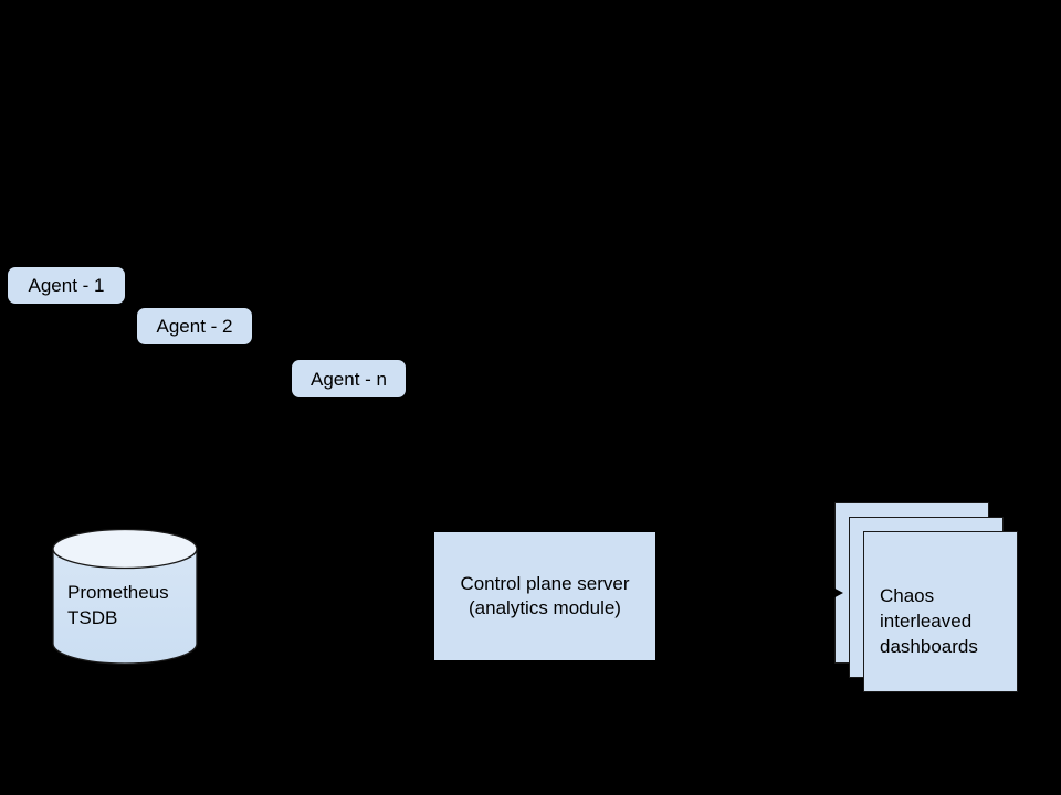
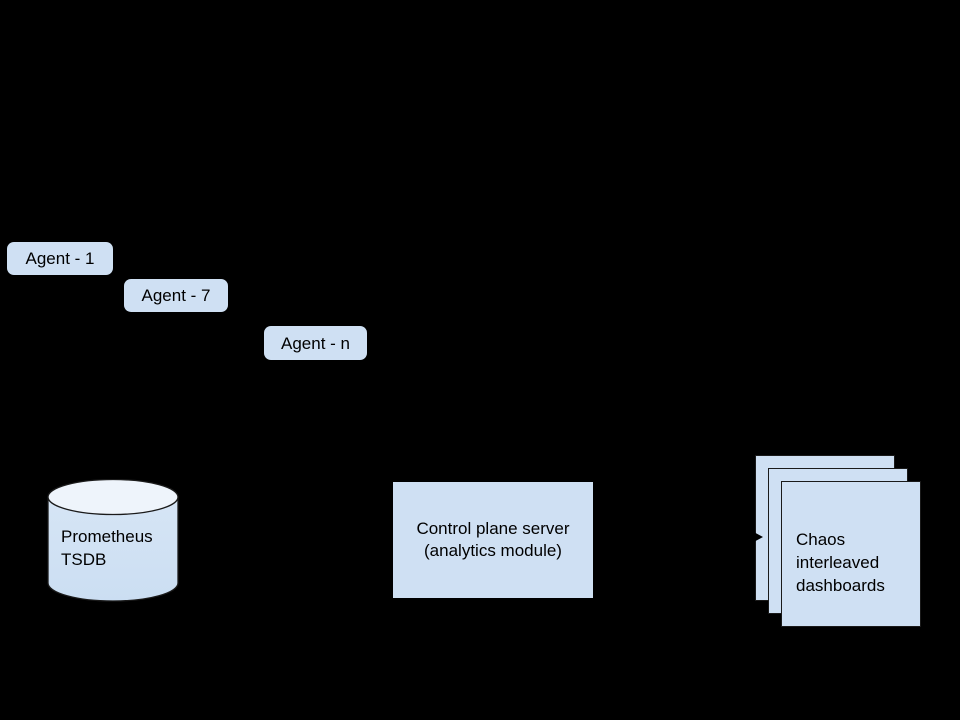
  Agent - 1
- Agent - 2
+ Agent - 7
  Agent - n
  Prometheus
  TSDB
  Control plane server
  (analytics module)
  Chaos
  interleaved
  dashboards
